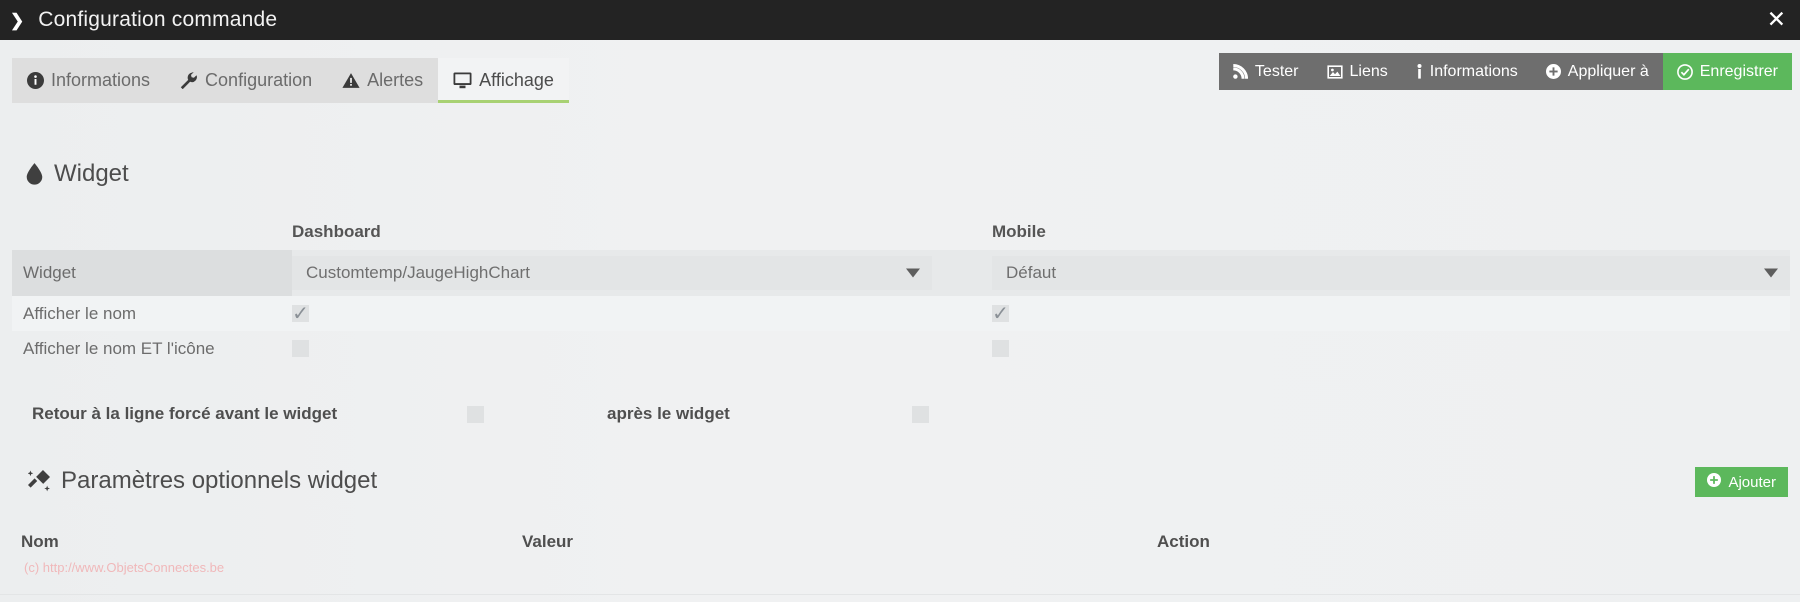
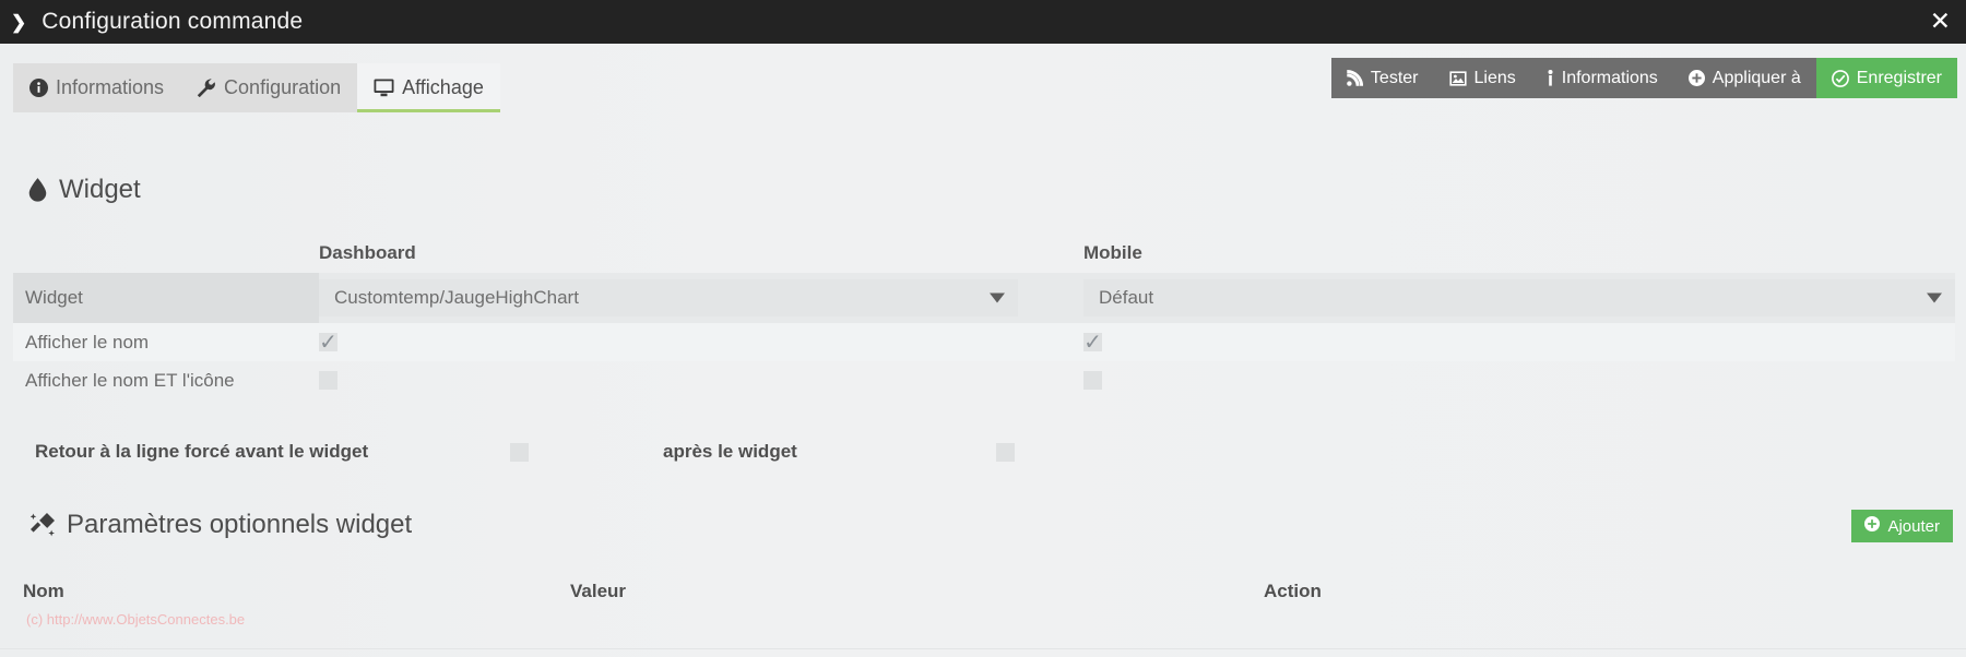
  ❯
  Configuration commande
  ✕
  Informations
  Configuration
- Alertes
  Affichage
  Tester
  Liens
  Informations
  Appliquer à
  Enregistrer
  Widget
  Dashboard
  Mobile
  Widget
  Customtemp/JaugeHighChart
  Défaut
  Afficher le nom
  ✓
  ✓
  Afficher le nom ET l'icône
  Retour à la ligne forcé avant le widget
  après le widget
  Paramètres optionnels widget
  Ajouter
  Nom
  Valeur
  Action
  (c) http://www.ObjetsConnectes.be
